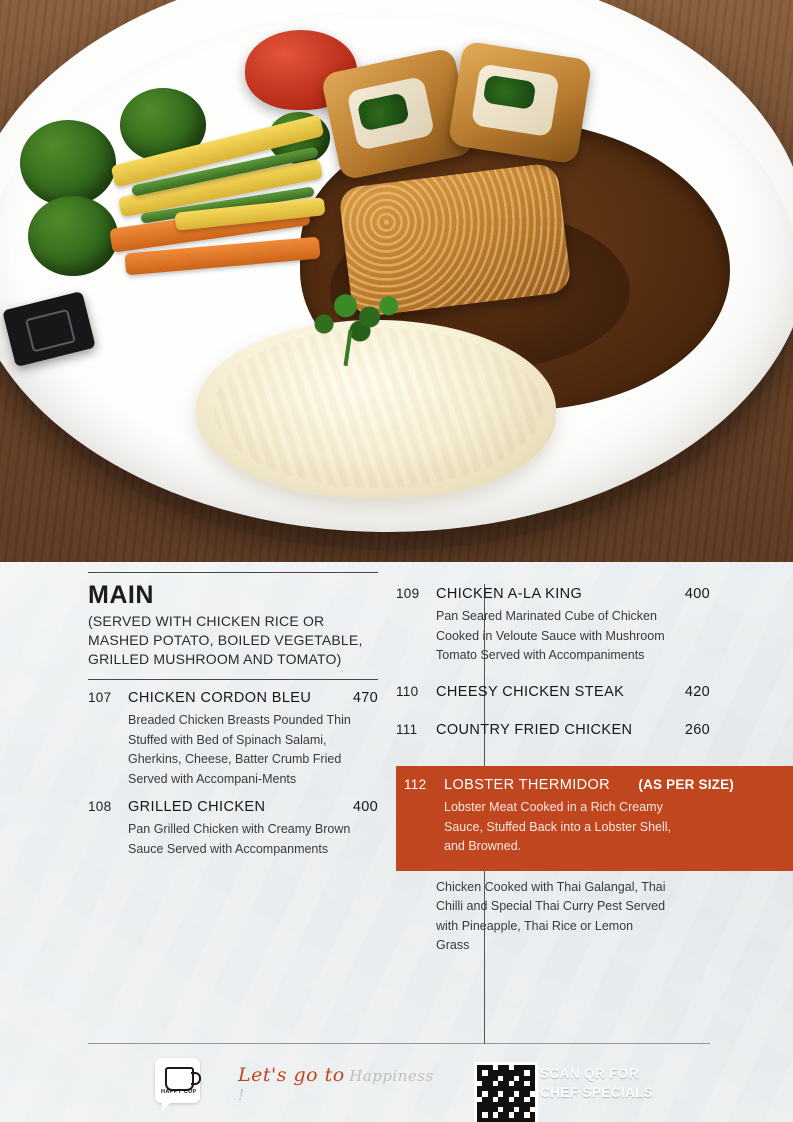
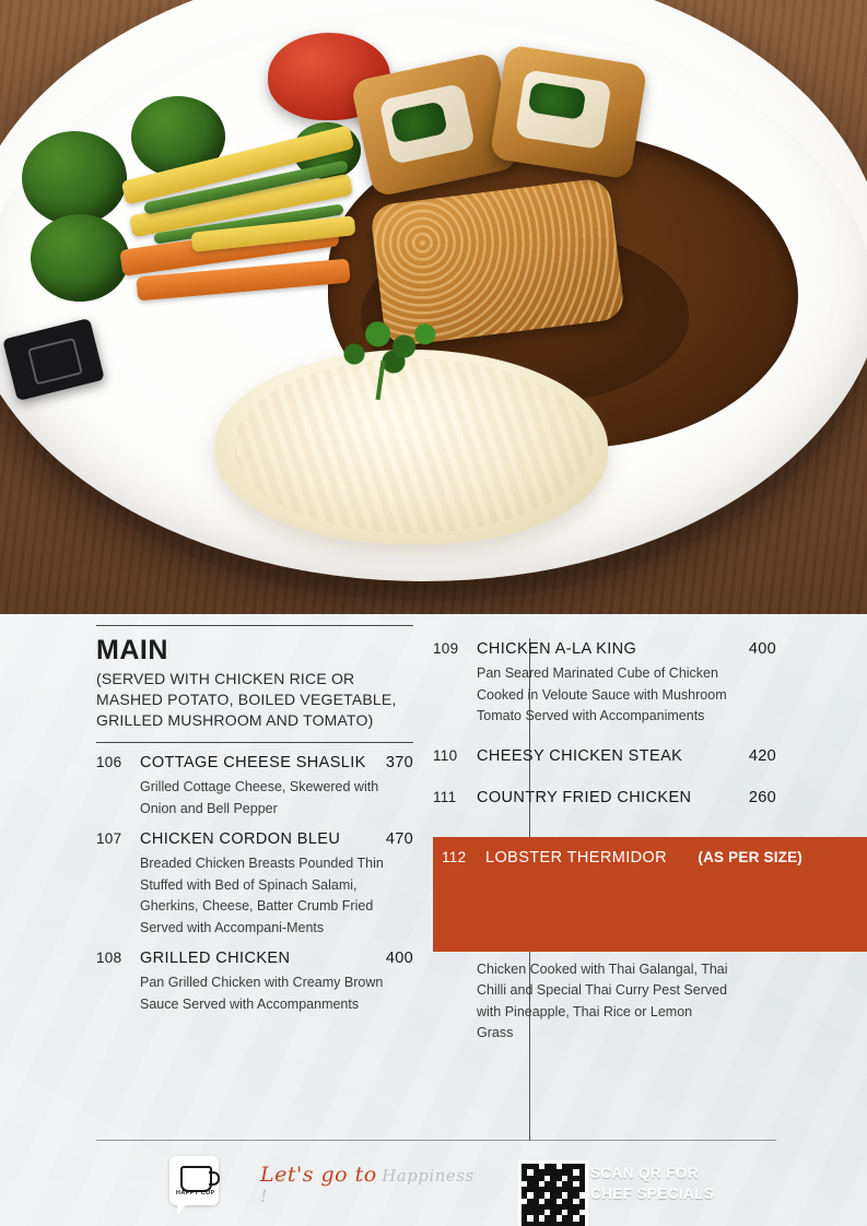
  MAIN
  (SERVED WITH CHICKEN RICE OR MASHED POTATO, BOILED VEGETABLE, GRILLED MUSHROOM AND TOMATO)
+ 106
+ COTTAGE CHEESE SHASLIK
+ 370
+ Grilled Cottage Cheese, Skewered with Onion and Bell Pepper
  107
  CHICKEN CORDON BLEU
  470
  Breaded Chicken Breasts Pounded Thin Stuffed with Bed of Spinach Salami, Gherkins, Cheese, Batter Crumb Fried Served with Accompani-Ments
  108
  GRILLED CHICKEN
  400
  Pan Grilled Chicken with Creamy Brown Sauce Served with Accompanments
  109
  CHICKEN A-LA KING
  400
  Pan Seared Marinated Cube of Chicken Cooked in Veloute Sauce with Mushroom Tomato Served with Accompaniments
  110
  CHEESY CHICKEN STEAK
  420
  111
  COUNTRY FRIED CHICKEN
  260
  Chicken Cooked with Thai Galangal, Thai Chilli and Special Thai Curry Pest Served with Pineapple, Thai Rice or Lemon Grass
  112
  LOBSTER THERMIDOR
  (AS PER SIZE)
- Lobster Meat Cooked in a Rich Creamy Sauce, Stuffed Back into a Lobster Shell, and Browned.
  Let's go to Happiness !
  SCAN QR FOR
  CHEF SPECIALS
